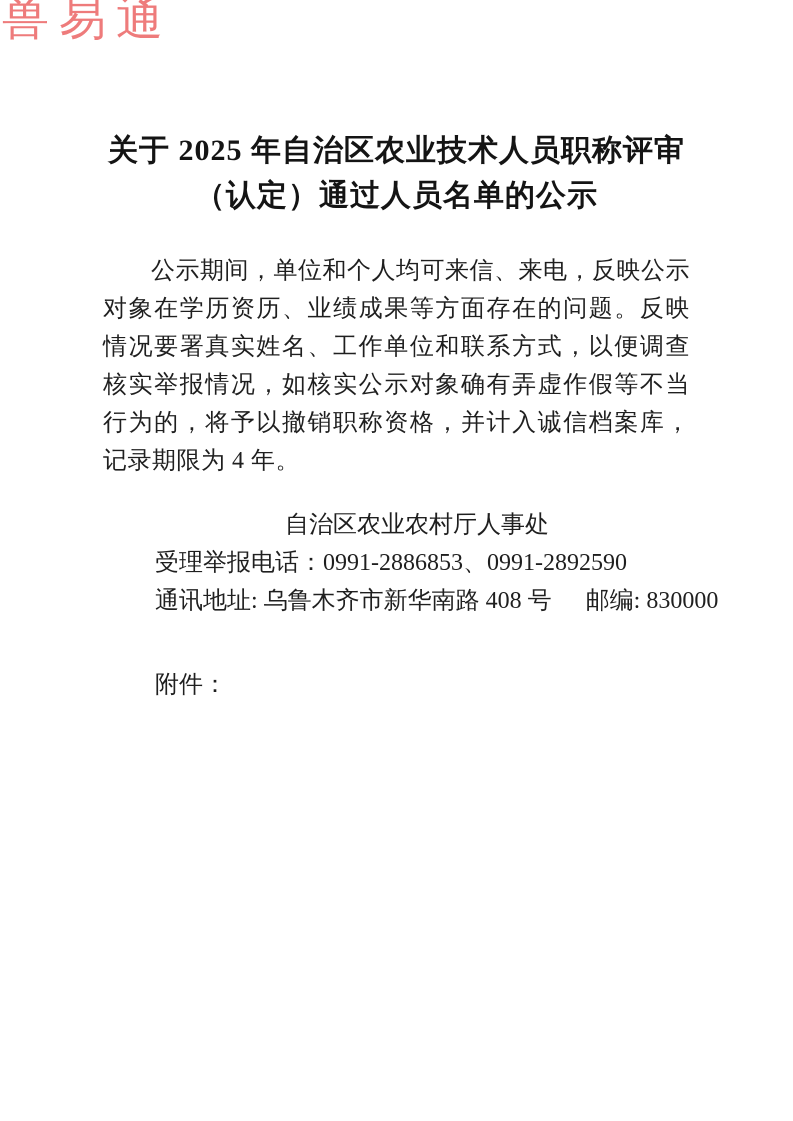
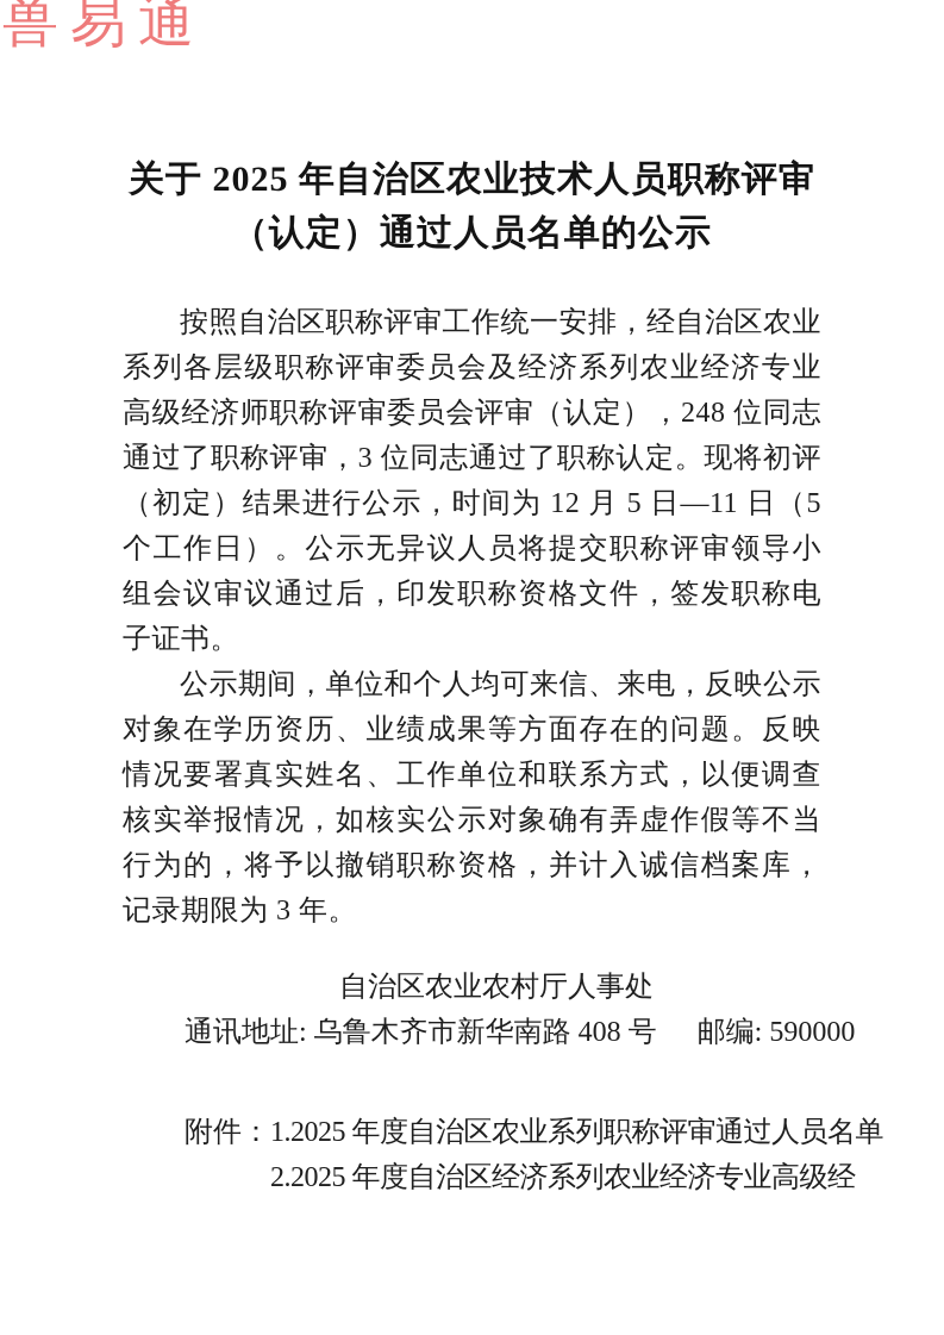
  兽易通
  关于 2025 年自治区农业技术人员职称评审
  （认定）通过人员名单的公示
+ 按照自治区职称评审工作统一安排，经自治区农业系列各层级职称评审委员会及经济系列农业经济专业高级经济师职称评审委员会评审（认定），248 位同志通过了职称评审，3 位同志通过了职称认定。现将初评（初定）结果进行公示，时间为 12 月 5 日—11 日（5 个工作日）。公示无异议人员将提交职称评审领导小组会议审议通过后，印发职称资格文件，签发职称电子证书。
- 公示期间，单位和个人均可来信、来电，反映公示对象在学历资历、业绩成果等方面存在的问题。反映情况要署真实姓名、工作单位和联系方式，以便调查核实举报情况，如核实公示对象确有弄虚作假等不当行为的，将予以撤销职称资格，并计入诚信档案库，记录期限为 4 年。
+ 公示期间，单位和个人均可来信、来电，反映公示对象在学历资历、业绩成果等方面存在的问题。反映情况要署真实姓名、工作单位和联系方式，以便调查核实举报情况，如核实公示对象确有弄虚作假等不当行为的，将予以撤销职称资格，并计入诚信档案库，记录期限为 3 年。
  自治区农业农村厅人事处
- 受理举报电话：0991-2886853、0991-2892590
- 通讯地址: 乌鲁木齐市新华南路 408 号 邮编: 830000
+ 通讯地址: 乌鲁木齐市新华南路 408 号 邮编: 590000
  附件：
+ 1.2025 年度自治区农业系列职称评审通过人员名单
+ 2.2025 年度自治区经济系列农业经济专业高级经
